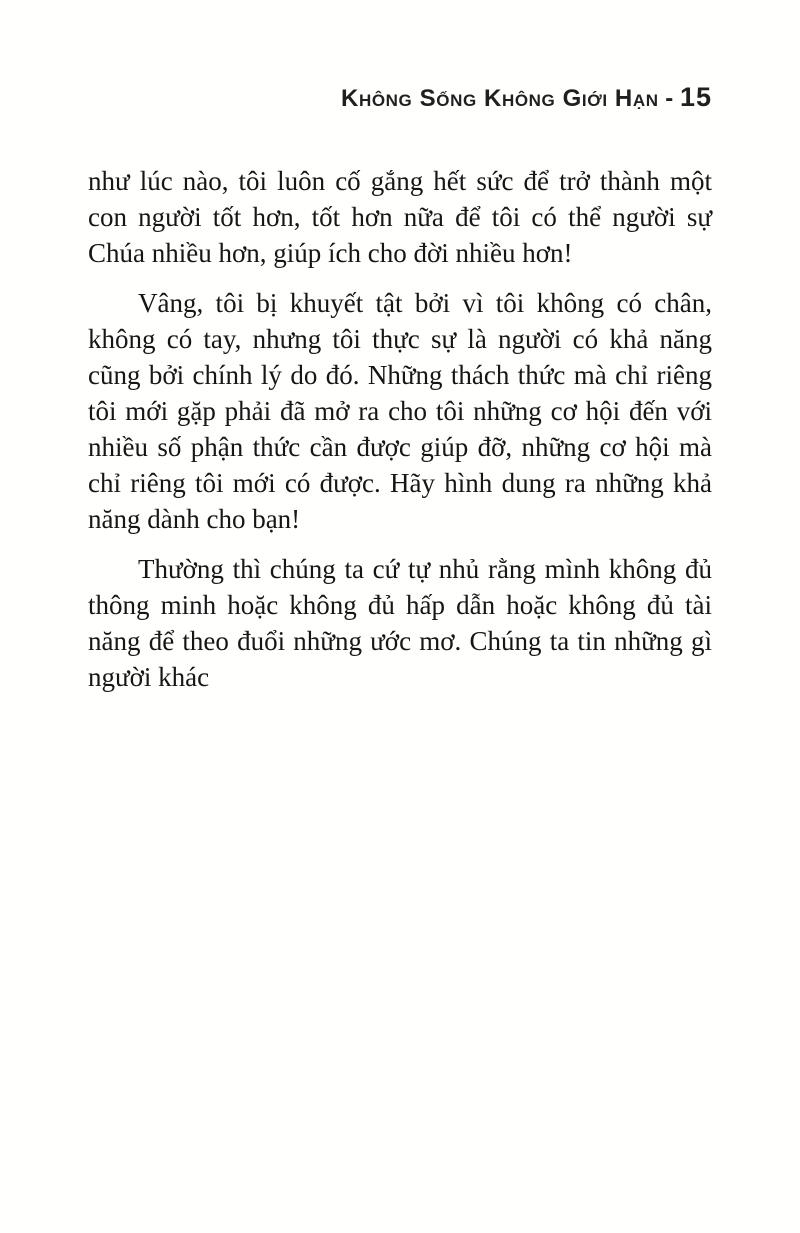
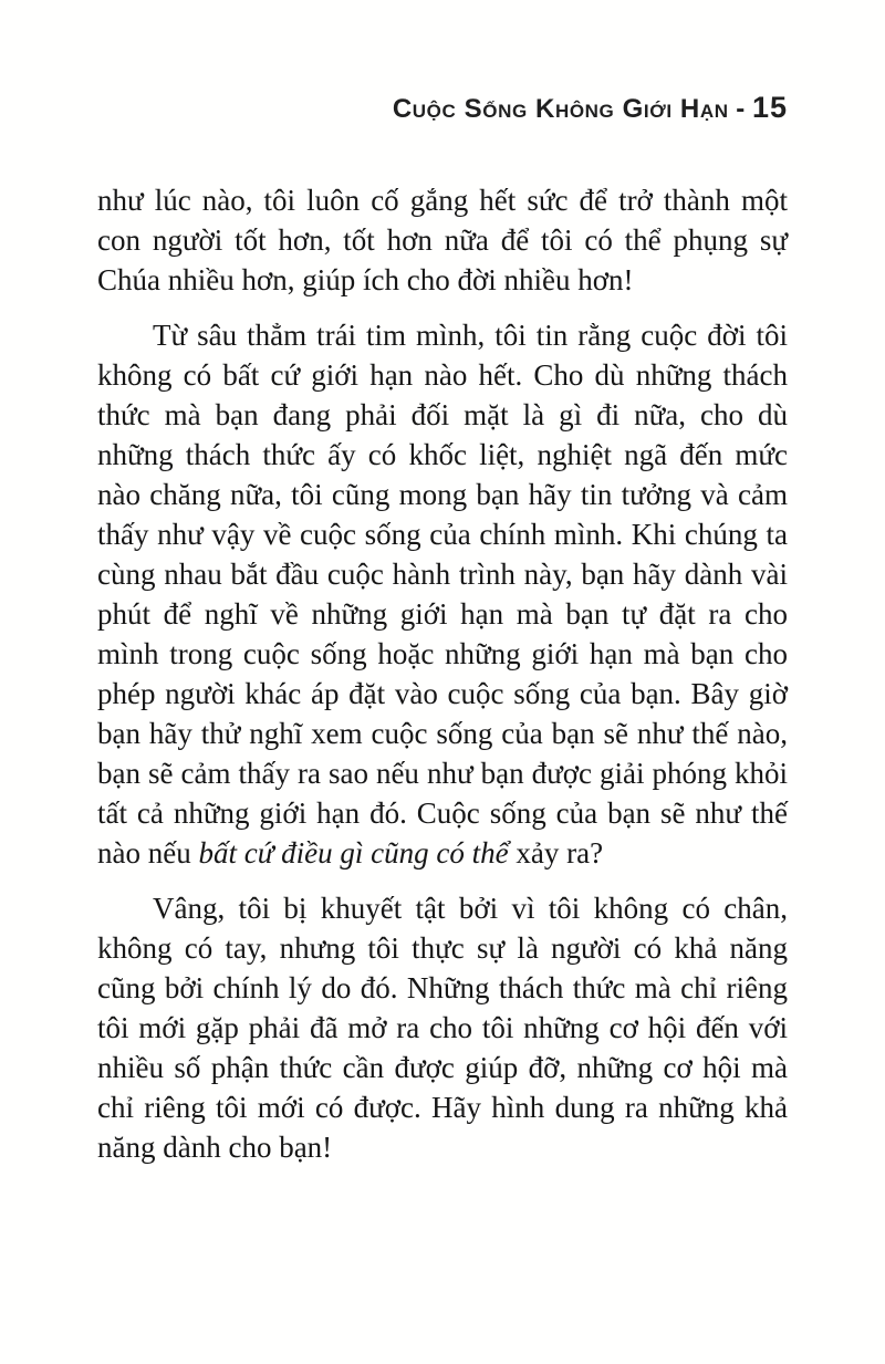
- Không Sống Không Giới Hạn - 15
+ Cuộc Sống Không Giới Hạn - 15
- như lúc nào, tôi luôn cố gắng hết sức để trở thành một con người tốt hơn, tốt hơn nữa để tôi có thể người sự Chúa nhiều hơn, giúp ích cho đời nhiều hơn!
+ như lúc nào, tôi luôn cố gắng hết sức để trở thành một con người tốt hơn, tốt hơn nữa để tôi có thể phụng sự Chúa nhiều hơn, giúp ích cho đời nhiều hơn!
+ Từ sâu thẳm trái tim mình, tôi tin rằng cuộc đời tôi không có bất cứ giới hạn nào hết. Cho dù những thách thức mà bạn đang phải đối mặt là gì đi nữa, cho dù những thách thức ấy có khốc liệt, nghiệt ngã đến mức nào chăng nữa, tôi cũng mong bạn hãy tin tưởng và cảm thấy như vậy về cuộc sống của chính mình. Khi chúng ta cùng nhau bắt đầu cuộc hành trình này, bạn hãy dành vài phút để nghĩ về những giới hạn mà bạn tự đặt ra cho mình trong cuộc sống hoặc những giới hạn mà bạn cho phép người khác áp đặt vào cuộc sống của bạn. Bây giờ bạn hãy thử nghĩ xem cuộc sống của bạn sẽ như thế nào, bạn sẽ cảm thấy ra sao nếu như bạn được giải phóng khỏi tất cả những giới hạn đó. Cuộc sống của bạn sẽ như thế nào nếu bất cứ điều gì cũng có thể xảy ra?
  Vâng, tôi bị khuyết tật bởi vì tôi không có chân, không có tay, nhưng tôi thực sự là người có khả năng cũng bởi chính lý do đó. Những thách thức mà chỉ riêng tôi mới gặp phải đã mở ra cho tôi những cơ hội đến với nhiều số phận thức cần được giúp đỡ, những cơ hội mà chỉ riêng tôi mới có được. Hãy hình dung ra những khả năng dành cho bạn!
- Thường thì chúng ta cứ tự nhủ rằng mình không đủ thông minh hoặc không đủ hấp dẫn hoặc không đủ tài năng để theo đuổi những ước mơ. Chúng ta tin những gì người khác
